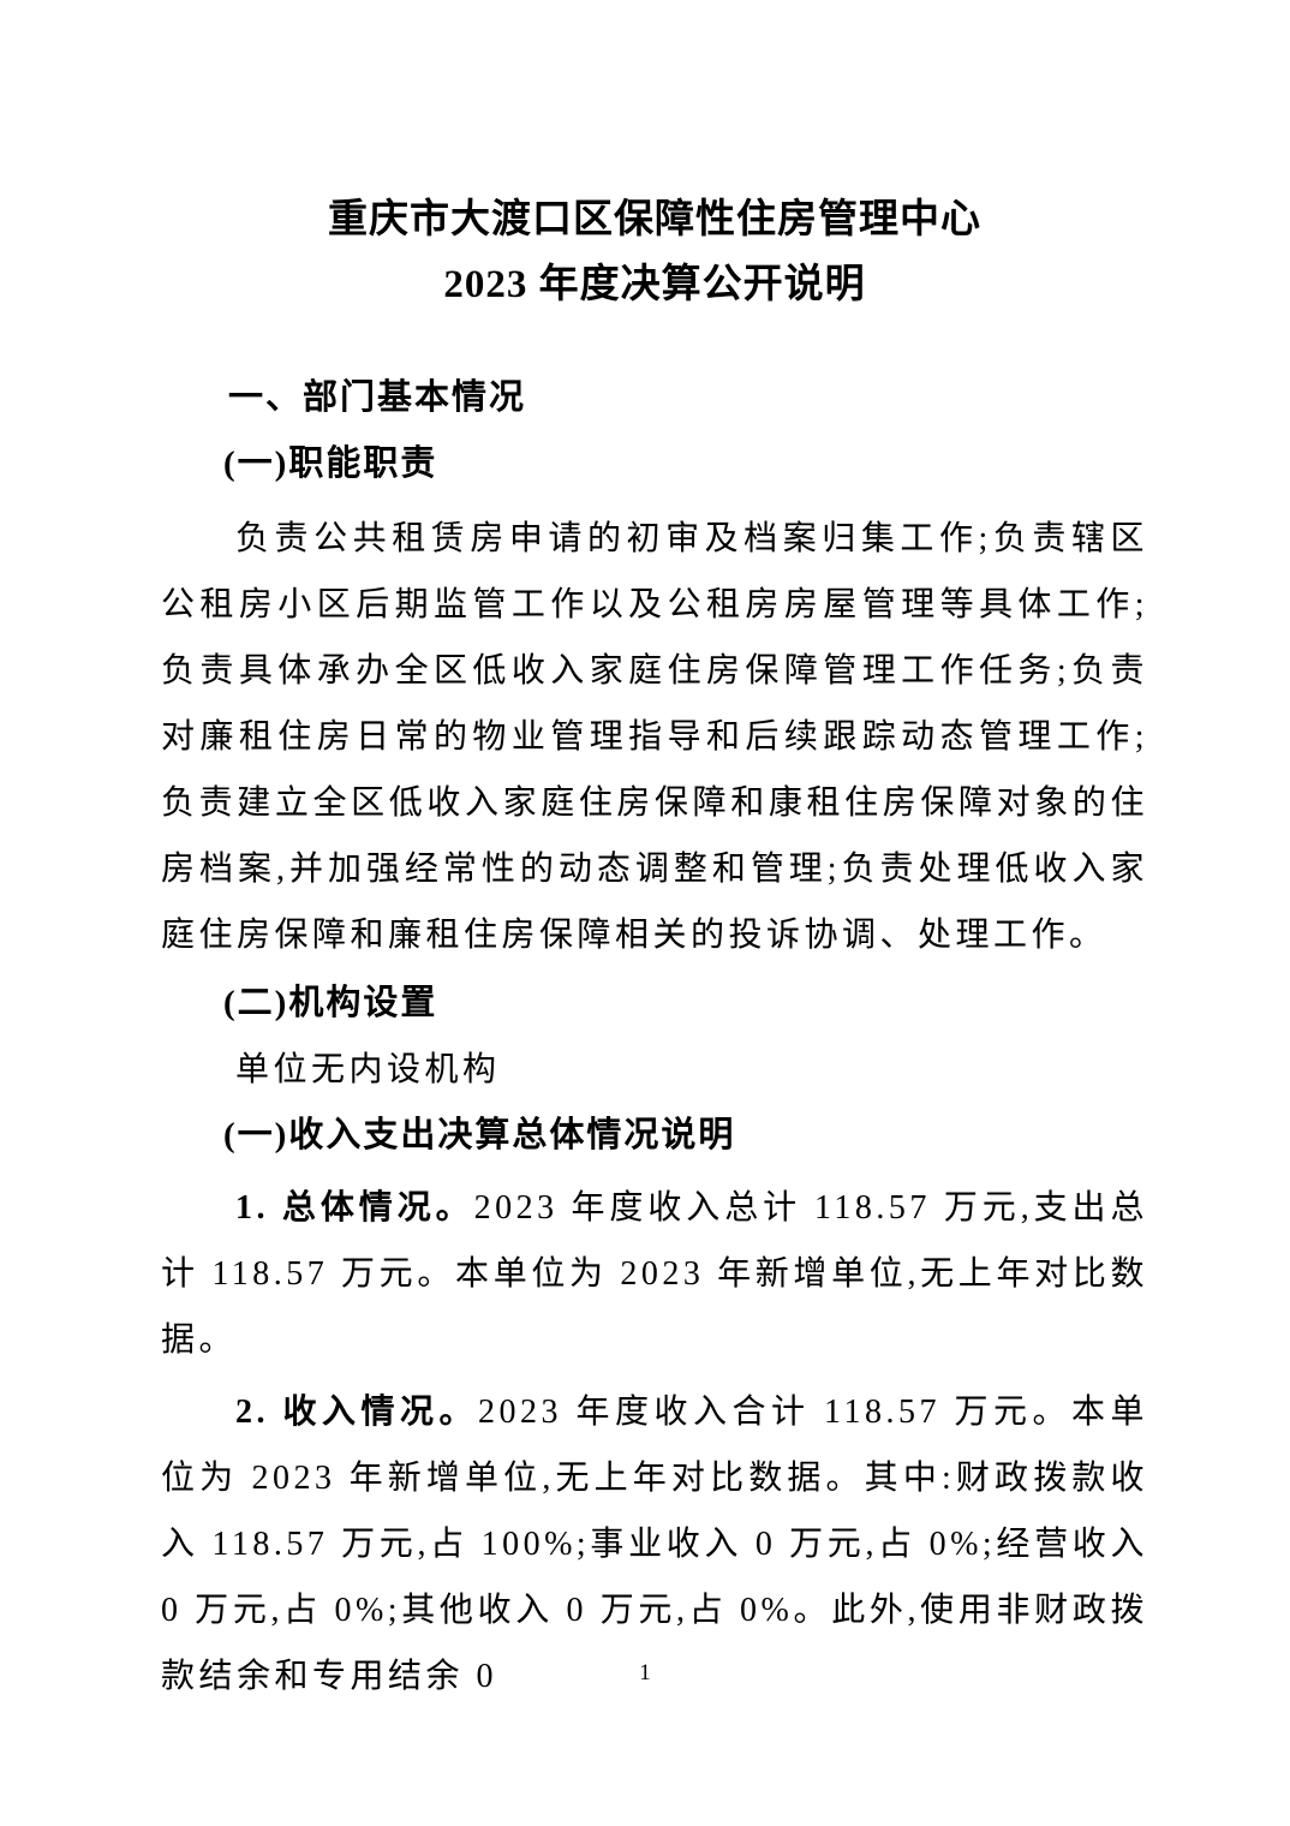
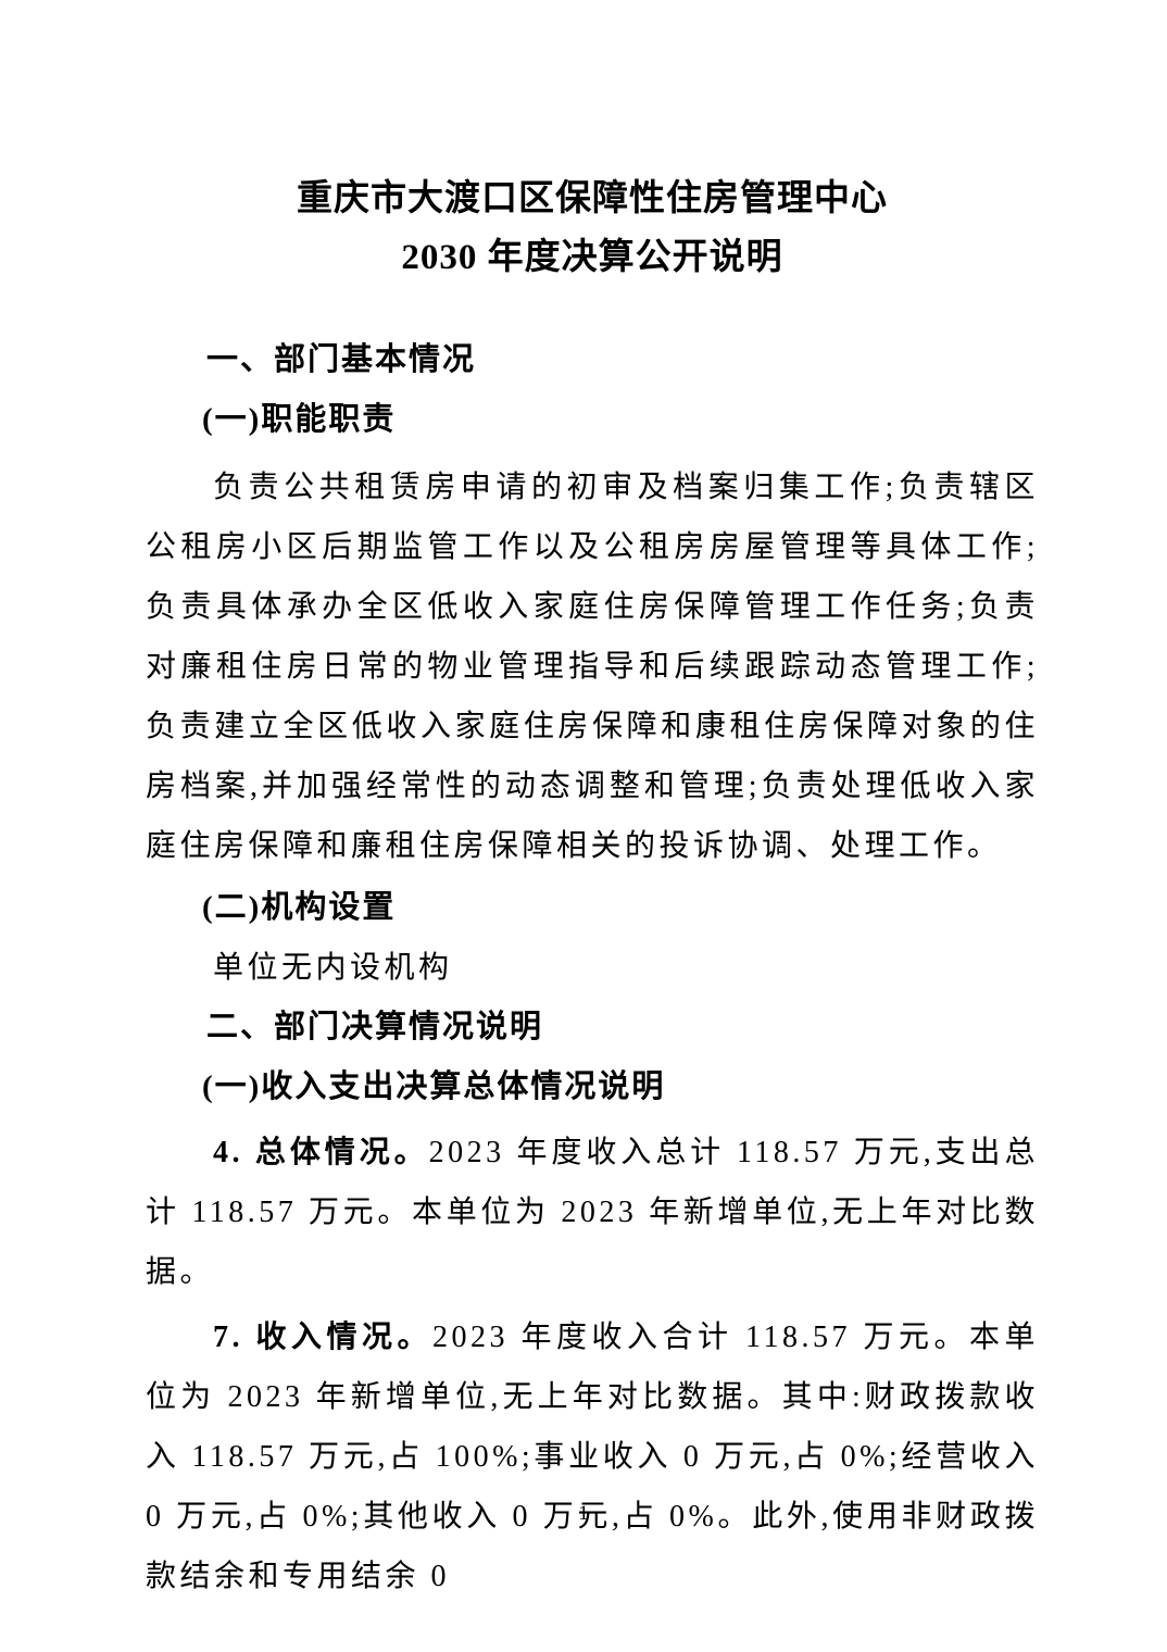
  重庆市大渡口区保障性住房管理中心
- 2023 年度决算公开说明
+ 2030 年度决算公开说明
  一、部门基本情况
  (一)职能职责
  负责公共租赁房申请的初审及档案归集工作;负责辖区公租房小区后期监管工作以及公租房房屋管理等具体工作;负责具体承办全区低收入家庭住房保障管理工作任务;负责对廉租住房日常的物业管理指导和后续跟踪动态管理工作;负责建立全区低收入家庭住房保障和康租住房保障对象的住房档案,并加强经常性的动态调整和管理;负责处理低收入家庭住房保障和廉租住房保障相关的投诉协调、处理工作。
  (二)机构设置
  单位无内设机构
+ 二、部门决算情况说明
  (一)收入支出决算总体情况说明
- 1. 总体情况。2023 年度收入总计 118.57 万元,支出总计 118.57 万元。本单位为 2023 年新增单位,无上年对比数据。
+ 4. 总体情况。2023 年度收入总计 118.57 万元,支出总计 118.57 万元。本单位为 2023 年新增单位,无上年对比数据。
- 2. 收入情况。2023 年度收入合计 118.57 万元。本单位为 2023 年新增单位,无上年对比数据。其中:财政拨款收入 118.57 万元,占 100%;事业收入 0 万元,占 0%;经营收入 0 万元,占 0%;其他收入 0 万元,占 0%。此外,使用非财政拨款结余和专用结余 0
+ 7. 收入情况。2023 年度收入合计 118.57 万元。本单位为 2023 年新增单位,无上年对比数据。其中:财政拨款收入 118.57 万元,占 100%;事业收入 0 万元,占 0%;经营收入 0 万元,占 0%;其他收入 0 万元,占 0%。此外,使用非财政拨款结余和专用结余 0
  1
